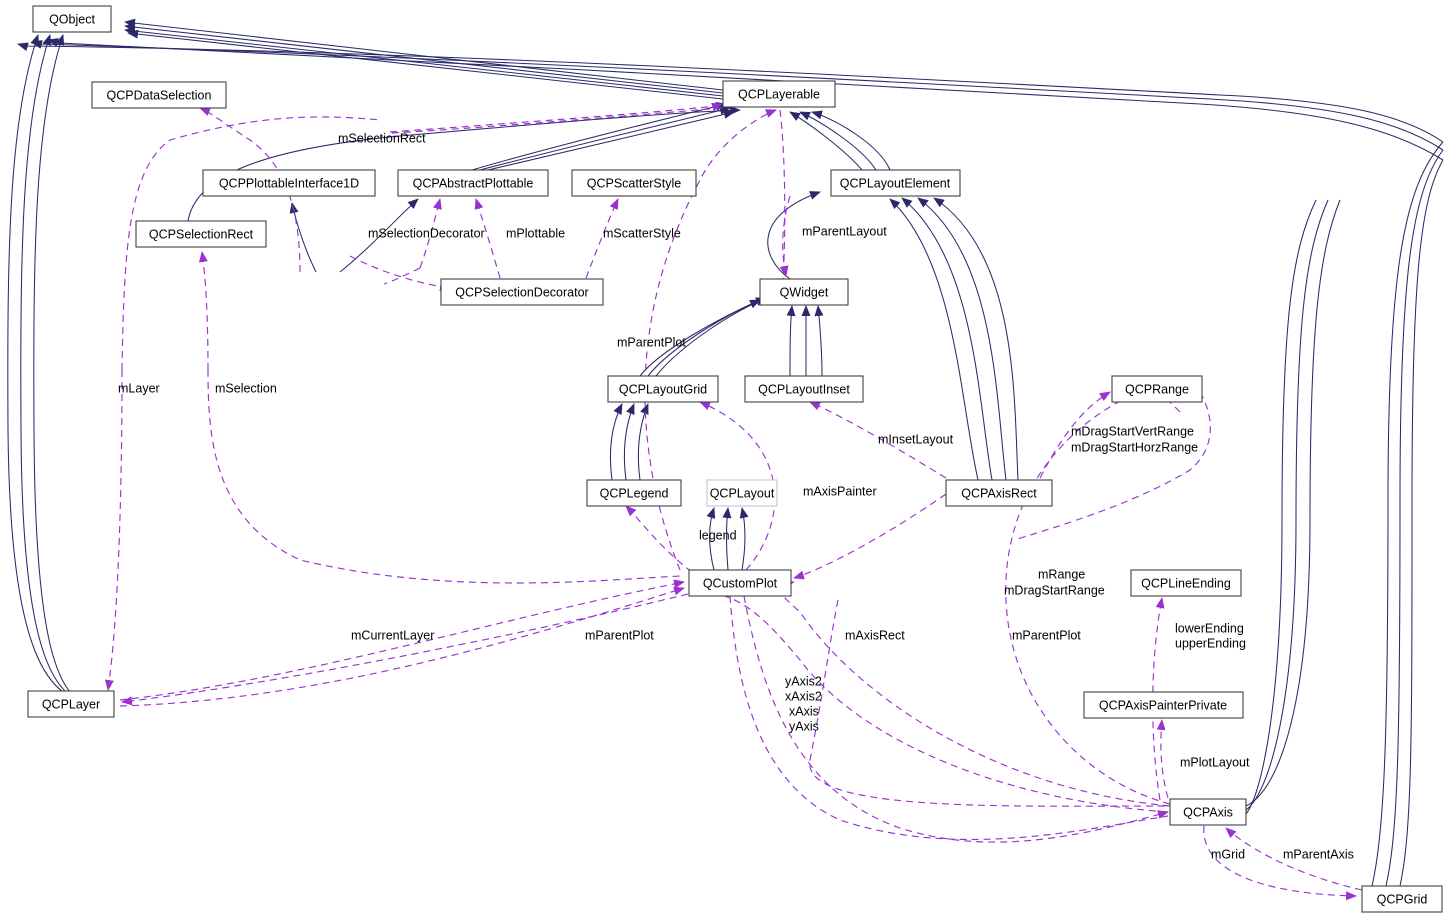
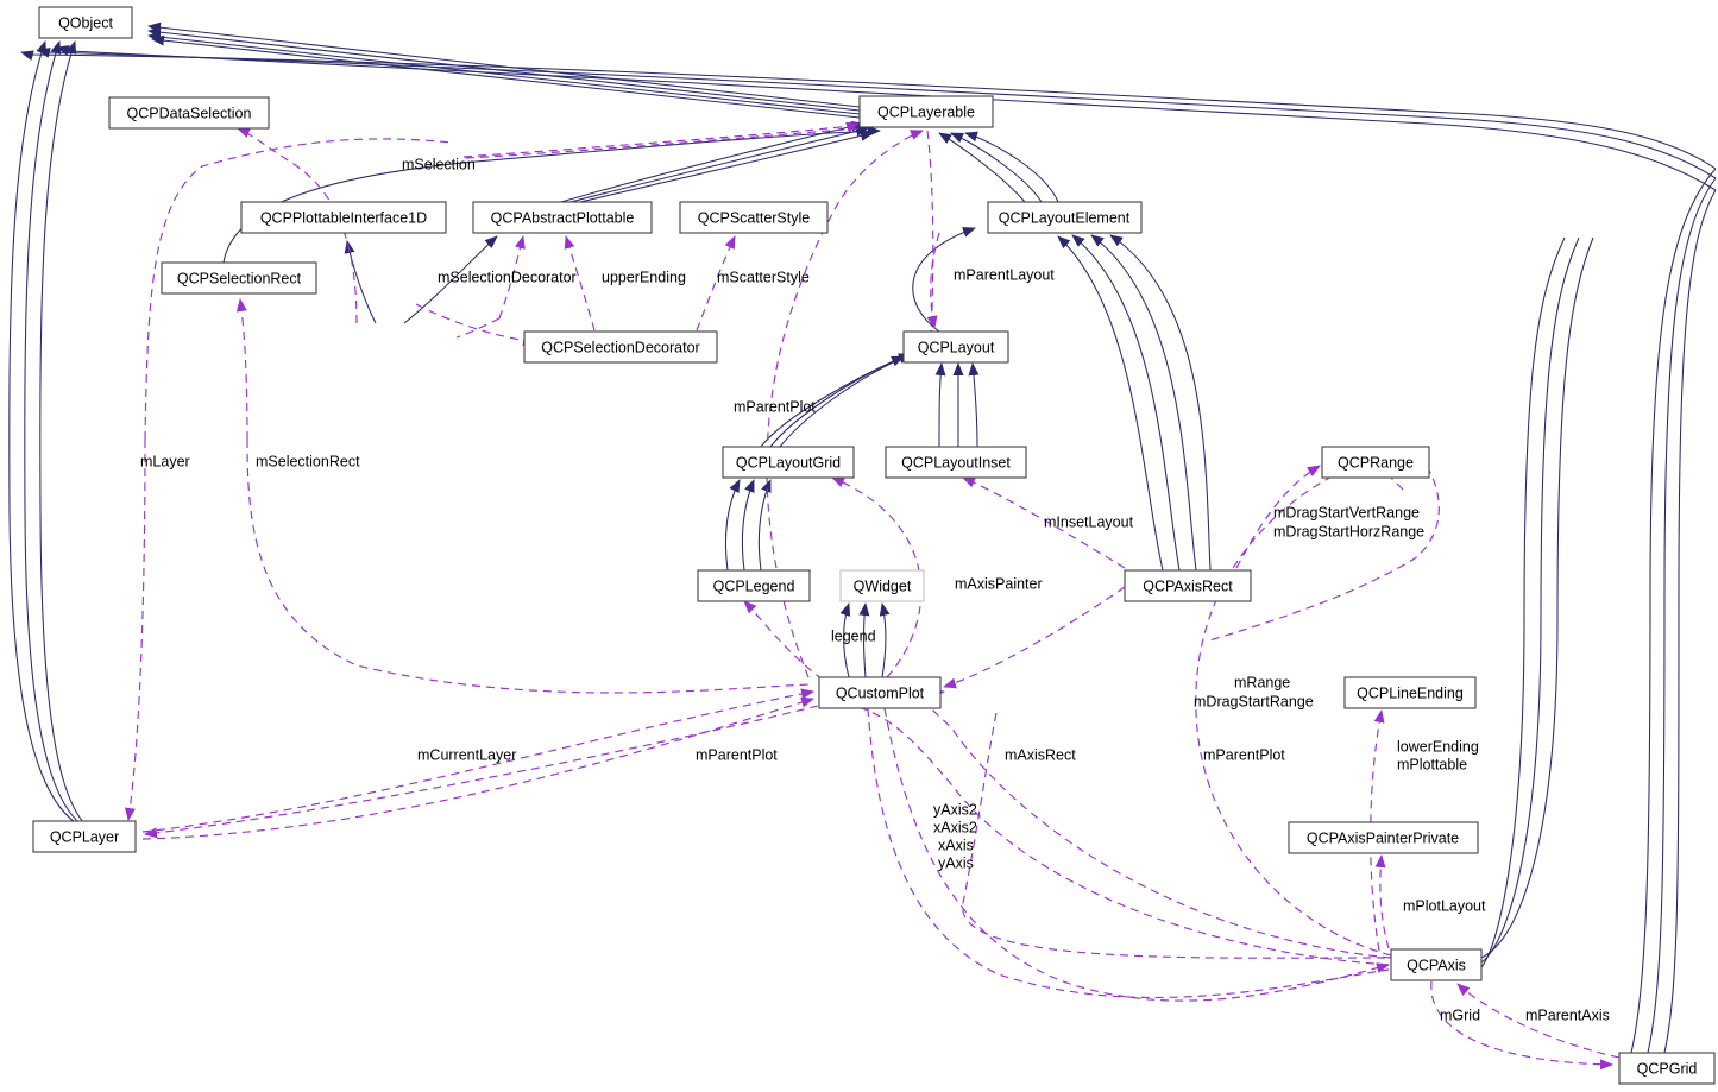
  QObject
  QCPDataSelection
  QCPLayerable
  QCPPlottableInterface1D
  QCPAbstractPlottable
  QCPScatterStyle
  QCPLayoutElement
  QCPSelectionRect
  QCPSelectionDecorator
- QWidget
+ QCPLayout
  QCPLayoutGrid
  QCPLayoutInset
  QCPRange
  QCPLegend
- QCPLayout
+ QWidget
  QCPAxisRect
  QCPLineEnding
  QCustomPlot
  QCPAxisPainterPrivate
  QCPLayer
  QCPAxis
  QCPGrid
- mSelectionRect
+ mSelection
  mSelectionDecorator
- mPlottable
+ upperEnding
  mScatterStyle
  mParentLayout
  mParentPlot
  mLayer
- mSelection
+ mSelectionRect
  mDragStartVertRange
  mDragStartHorzRange
  mInsetLayout
  mAxisPainter
  legend
  mRange
  mDragStartRange
  mCurrentLayer
  mParentPlot
  mAxisRect
  mParentPlot
  lowerEnding
- upperEnding
+ mPlottable
  yAxis2
  xAxis2
  xAxis
  yAxis
  mPlotLayout
  mGrid
  mParentAxis
